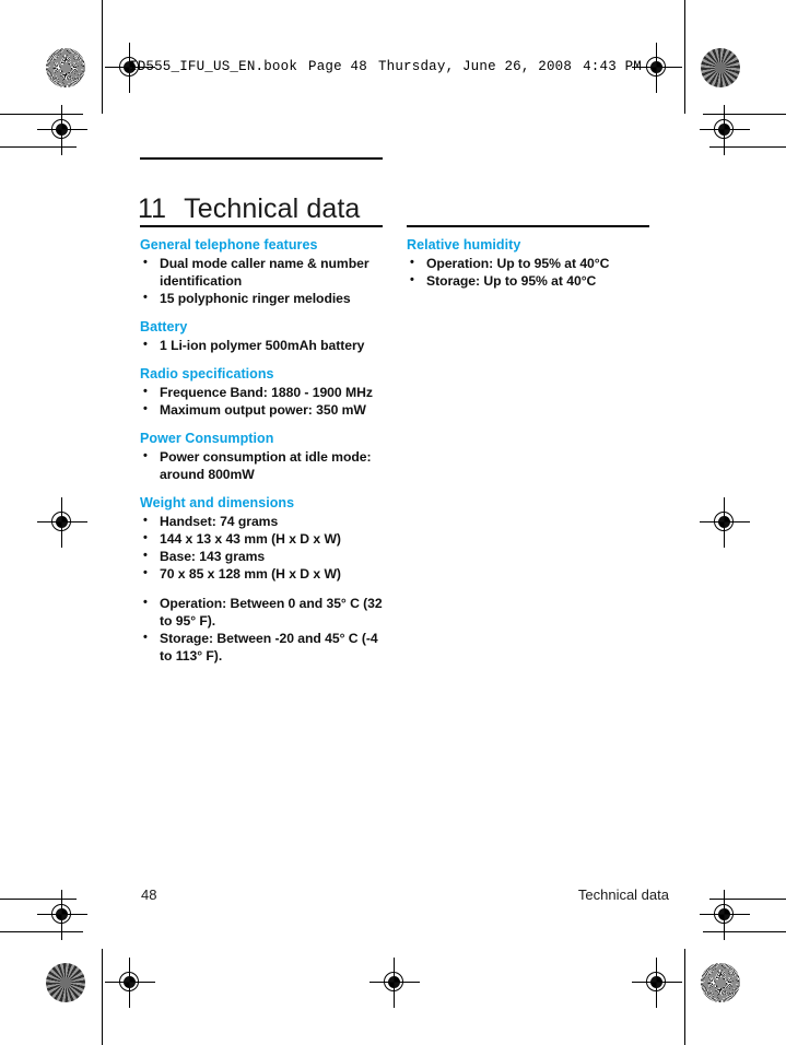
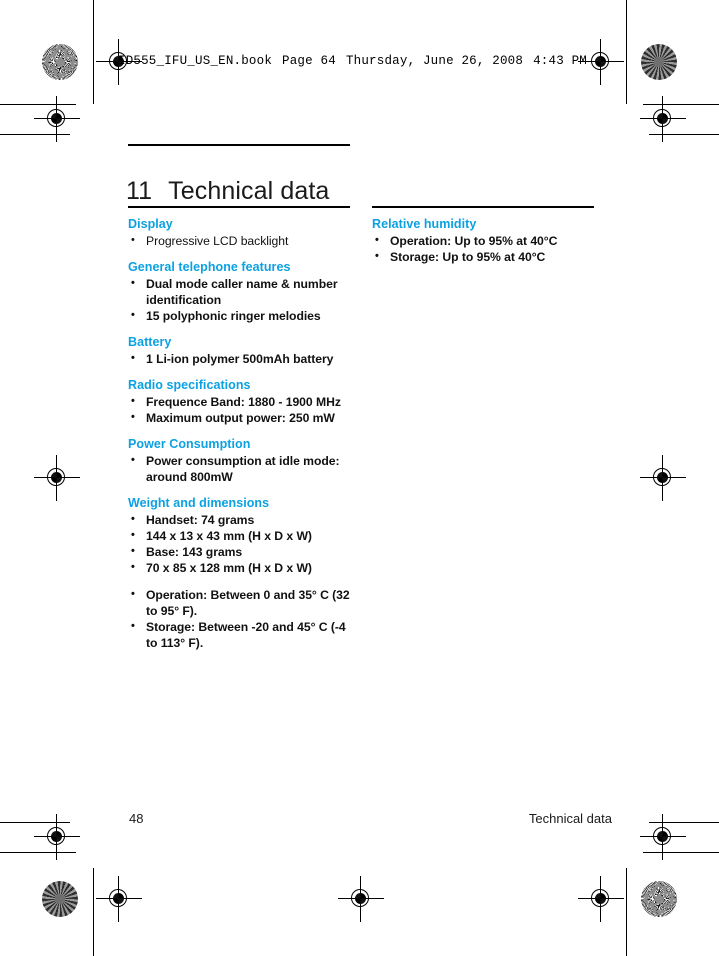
- ID555_IFU_US_EN.book Page 48 Thursday, June 26, 2008 4:43 PM
+ ID555_IFU_US_EN.book Page 64 Thursday, June 26, 2008 4:43 PM
  11 Technical data
+ Display
+ Progressive LCD backlight
  General telephone features
  Dual mode caller name & number identification
  15 polyphonic ringer melodies
  Battery
  1 Li-ion polymer 500mAh battery
  Radio specifications
  Frequence Band: 1880 - 1900 MHz
- Maximum output power: 350 mW
+ Maximum output power: 250 mW
  Power Consumption
  Power consumption at idle mode: around 800mW
  Weight and dimensions
  Handset: 74 grams
  144 x 13 x 43 mm (H x D x W)
  Base: 143 grams
  70 x 85 x 128 mm (H x D x W)
  Operation: Between 0 and 35° C (32 to 95° F).
  Storage: Between -20 and 45° C (-4 to 113° F).
  Relative humidity
  Operation: Up to 95% at 40°C
  Storage: Up to 95% at 40°C
  48
  Technical data
